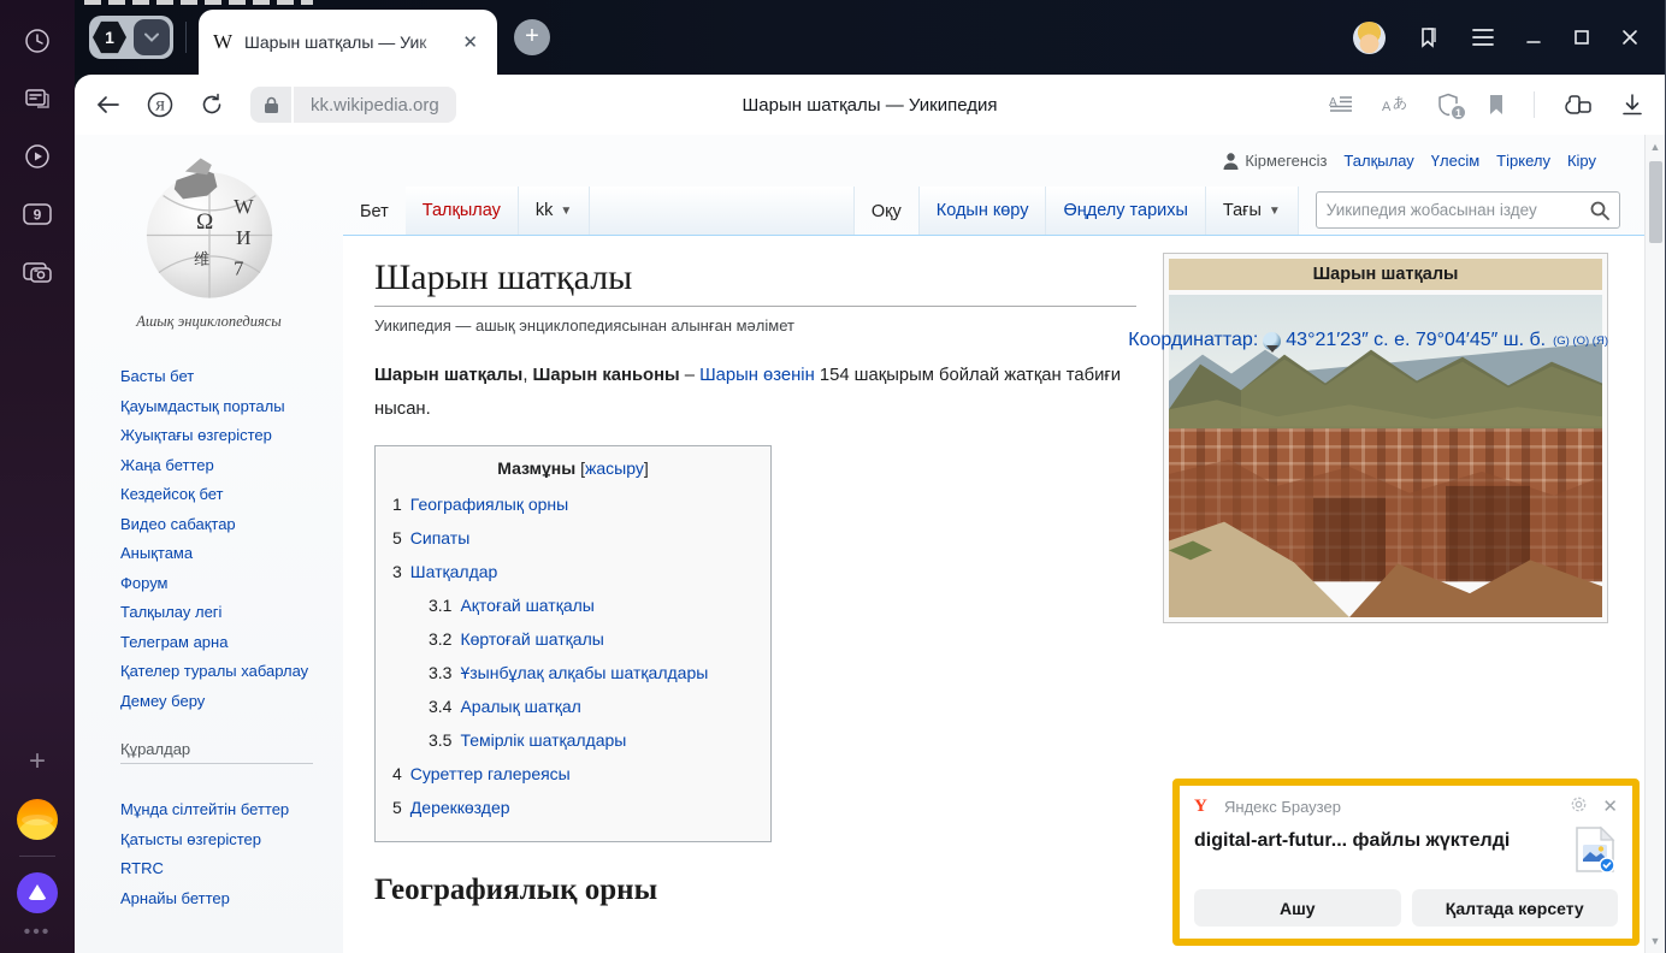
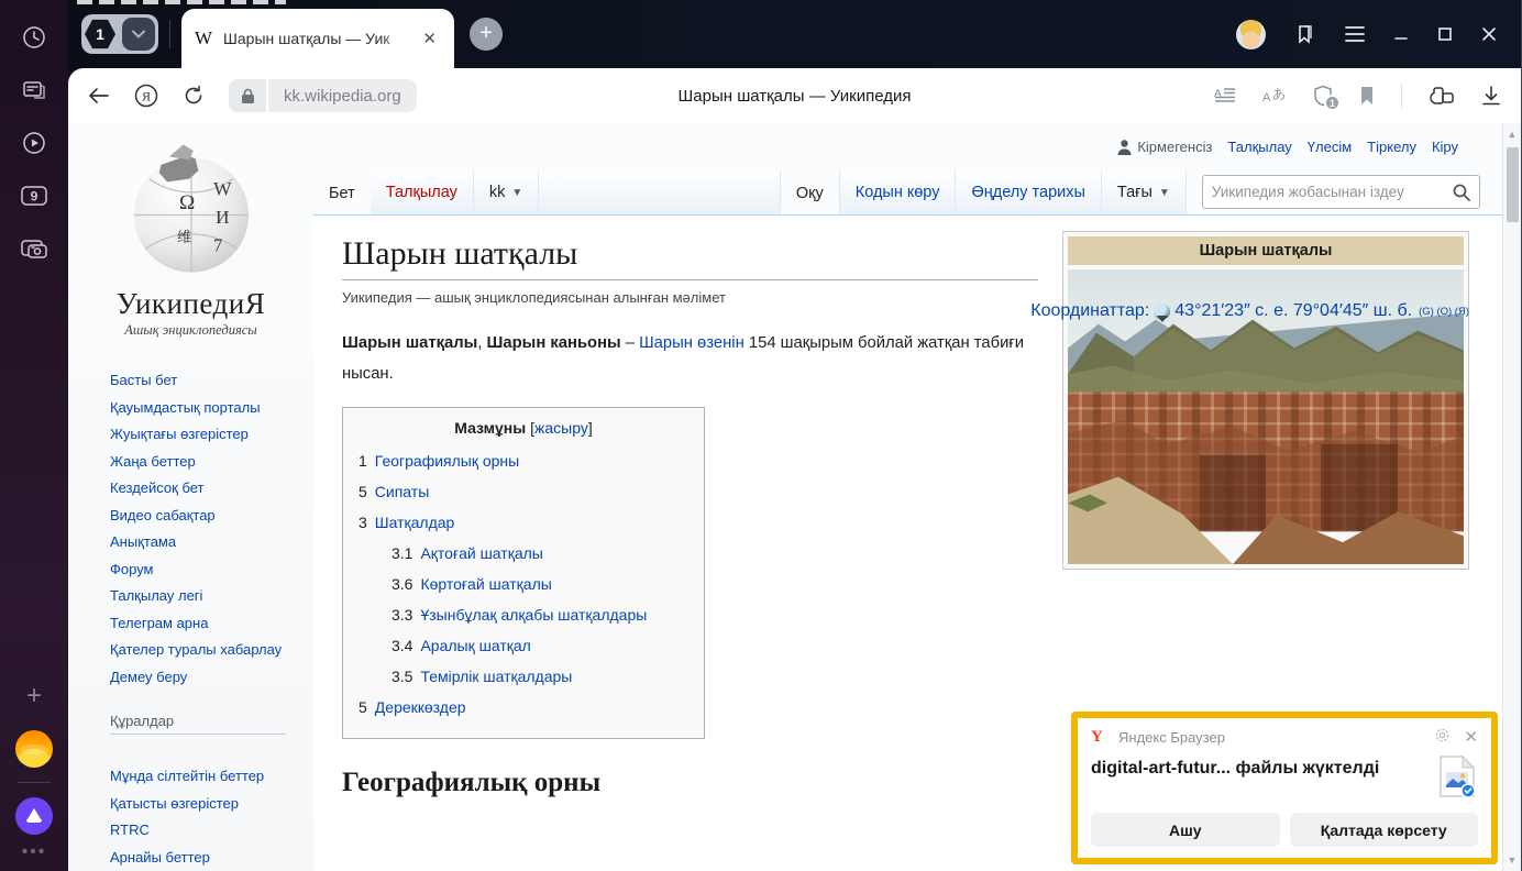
  9
  +
  •••
  1
  W
  Шарын шатқалы — Уик
  ✕
  +
  Я
  kk.wikipedia.org
  Шарын шатқалы — Уикипедия
  A
  A
  あ
  1
  W
  Ω
  И
  维
  7
+ УикипедиЯ
  Ашық энциклопедиясы
  Басты бет
  Қауымдастық порталы
  Жуықтағы өзгерістер
  Жаңа беттер
  Кездейсоқ бет
  Видео сабақтар
  Анықтама
  Форум
  Талқылау легі
  Телеграм арна
  Қателер туралы хабарлау
  Демеу беру
  Құралдар
  Мұнда сілтейтін беттер
  Қатысты өзгерістер
  RTRC
  Арнайы беттер
  Кірмегенсіз
  Талқылау
  Үлесім
  Тіркелу
  Кіру
  Бет
  Талқылау
  kk
  ▼
  Оқу
  Кодын көру
  Өңделу тарихы
  Тағы
  ▼
  Уикипедия жобасынан іздеу
  Шарын шатқалы
  Шарын шатқалы
  Уикипедия — ашық энциклопедиясынан алынған мәлімет
  Координаттар:
  43°21′23″ с. е. 79°04′45″ ш. б.
  (G) (O) (Я)
  Шарын шатқалы, Шарын каньоны – Шарын өзенін 154 шақырым бойлай жатқан табиғи нысан.
  Мазмұны [жасыру]
  1 Географиялық орны
  5 Сипаты
  3 Шатқалдар
  3.1 Ақтоғай шатқалы
- 3.2 Көртоғай шатқалы
+ 3.6 Көртоғай шатқалы
  3.3 Ұзынбұлақ алқабы шатқалдары
  3.4 Аралық шатқал
  3.5 Темірлік шатқалдары
- 4 Суреттер галереясы
  5 Дереккөздер
  Географиялық орны
  ▲
  ▼
  Y
  Яндекс Браузер
  ✕
  digital-art-futur... файлы жүктелді
  Ашу
  Қалтада көрсету
